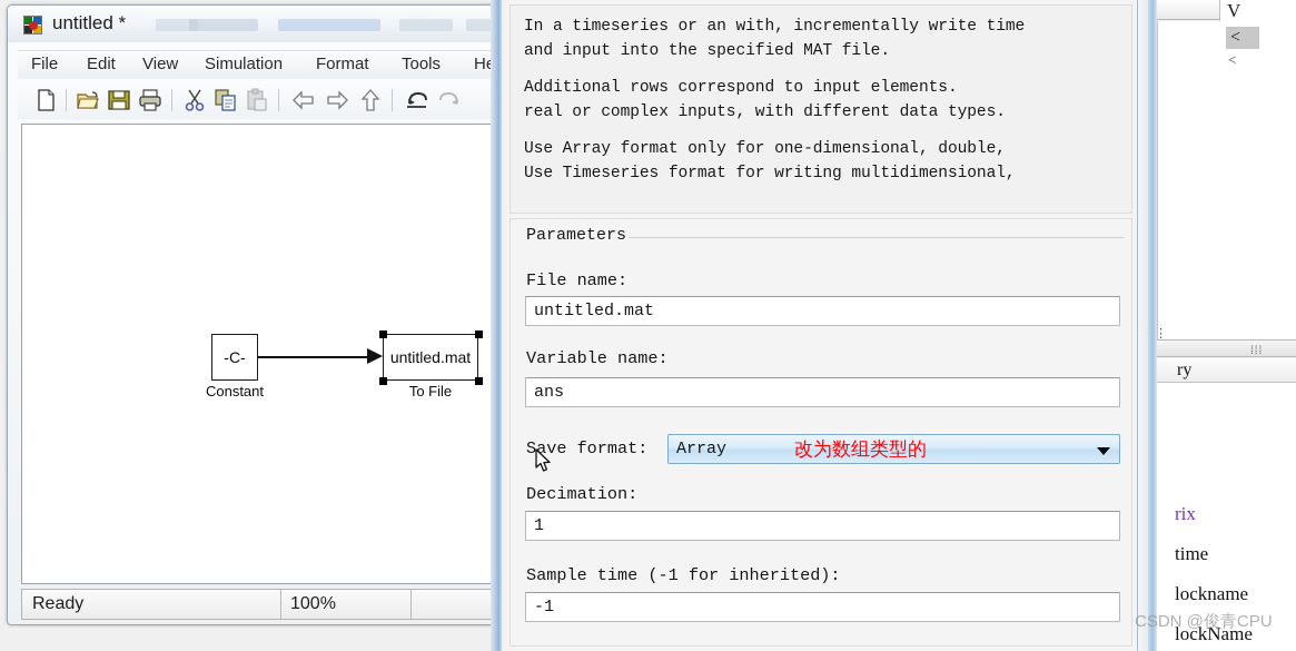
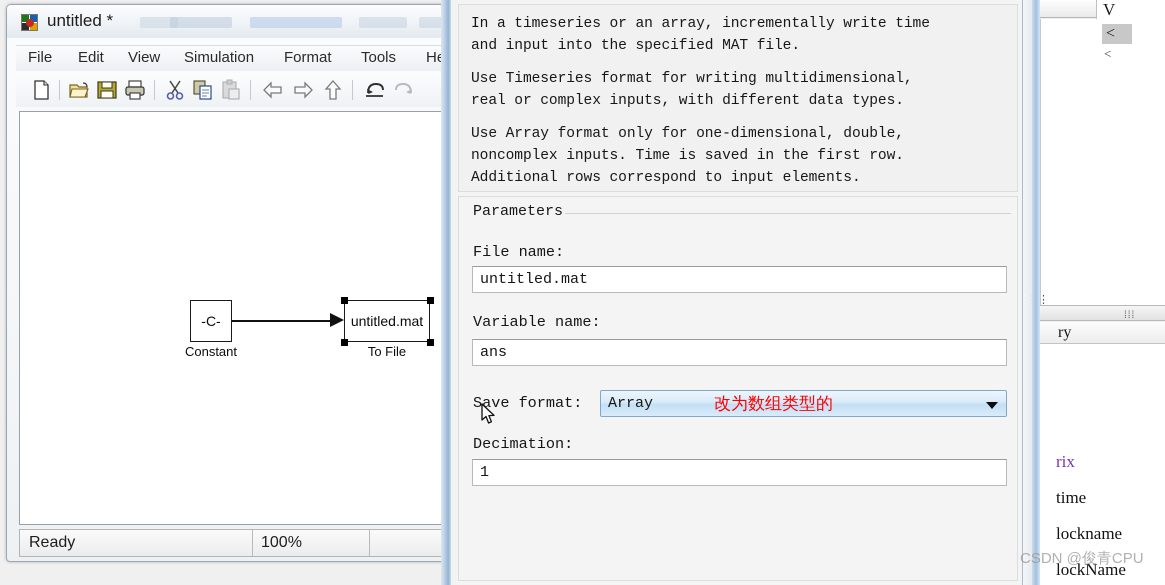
  V
  <
  <
  ⁞⁞⁞
  ry
  rix
  time
  lockname
  lockName
  untitled *
  File
  Edit
  View
  Simulation
  Format
  Tools
  Ready
  100%
  -C-
  Constant
  untitled.mat
  To File
- In a timeseries or an with, incrementally write time
+ In a timeseries or an array, incrementally write time
  and input into the specified MAT file.
- Additional rows correspond to input elements.
+ Use Timeseries format for writing multidimensional,
  real or complex inputs, with different data types.
  Use Array format only for one-dimensional, double,
+ noncomplex inputs. Time is saved in the first row.
- Use Timeseries format for writing multidimensional,
+ Additional rows correspond to input elements.
  Parameters
  File name:
  untitled.mat
  Variable name:
  ans
  Save format:
  Array
  改为数组类型的
  Decimation:
  1
- Sample time (-1 for inherited):
- -1
  CSDN @俊青CPU
